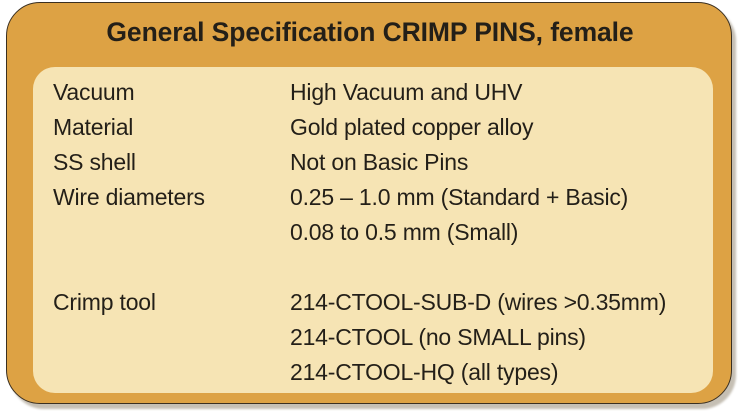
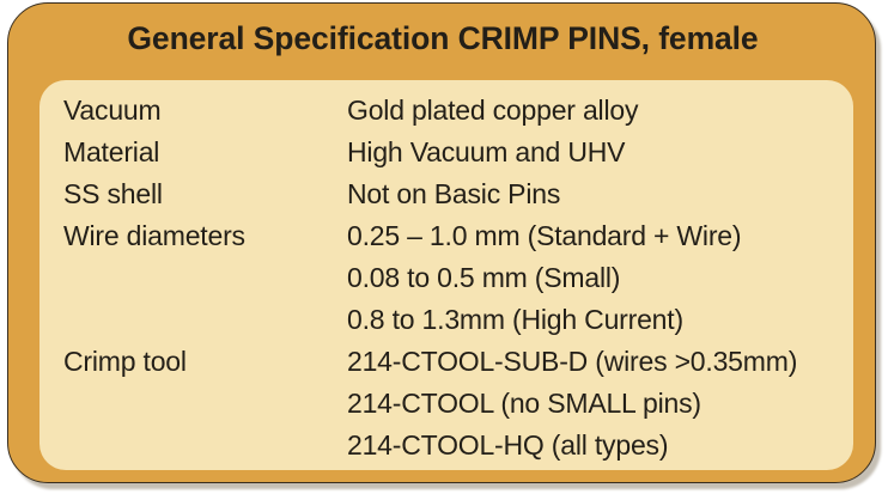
  General Specification CRIMP PINS, female
  Vacuum
- High Vacuum and UHV
+ Gold plated copper alloy
  Material
- Gold plated copper alloy
+ High Vacuum and UHV
  SS shell
  Not on Basic Pins
  Wire diameters
- 0.25 – 1.0 mm (Standard + Basic)
+ 0.25 – 1.0 mm (Standard + Wire)
  0.08 to 0.5 mm (Small)
+ 0.8 to 1.3mm (High Current)
  Crimp tool
  214-CTOOL-SUB-D (wires >0.35mm)
  214-CTOOL (no SMALL pins)
  214-CTOOL-HQ (all types)
